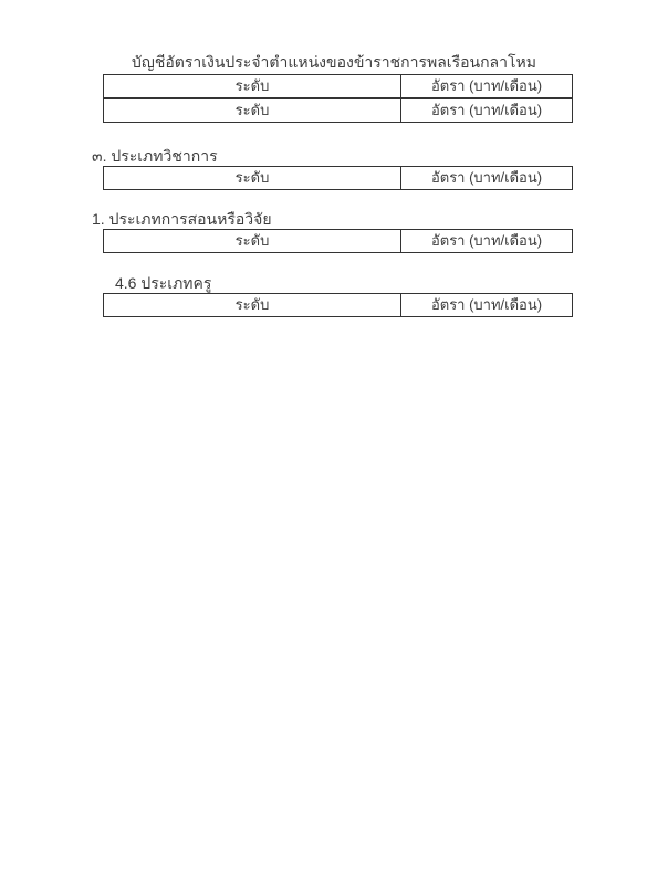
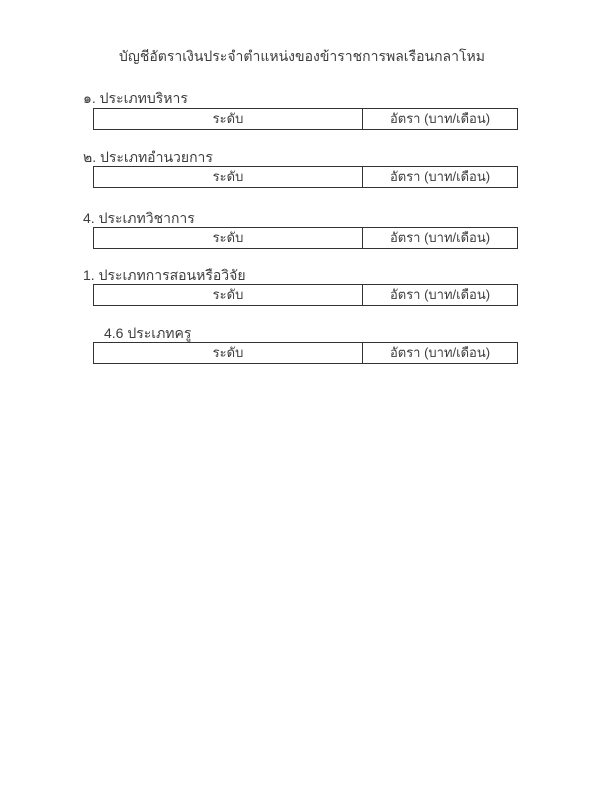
  บัญชีอัตราเงินประจำตำแหน่งของข้าราชการพลเรือนกลาโหม
+ ๑. ประเภทบริหาร
  ระดับ	อัตรา (บาท/เดือน)
+ ๒. ประเภทอำนวยการ
  ระดับ	อัตรา (บาท/เดือน)
- ๓. ประเภทวิชาการ
+ 4. ประเภทวิชาการ
  ระดับ	อัตรา (บาท/เดือน)
  1. ประเภทการสอนหรือวิจัย
  ระดับ	อัตรา (บาท/เดือน)
  4.6 ประเภทครู
  ระดับ	อัตรา (บาท/เดือน)
